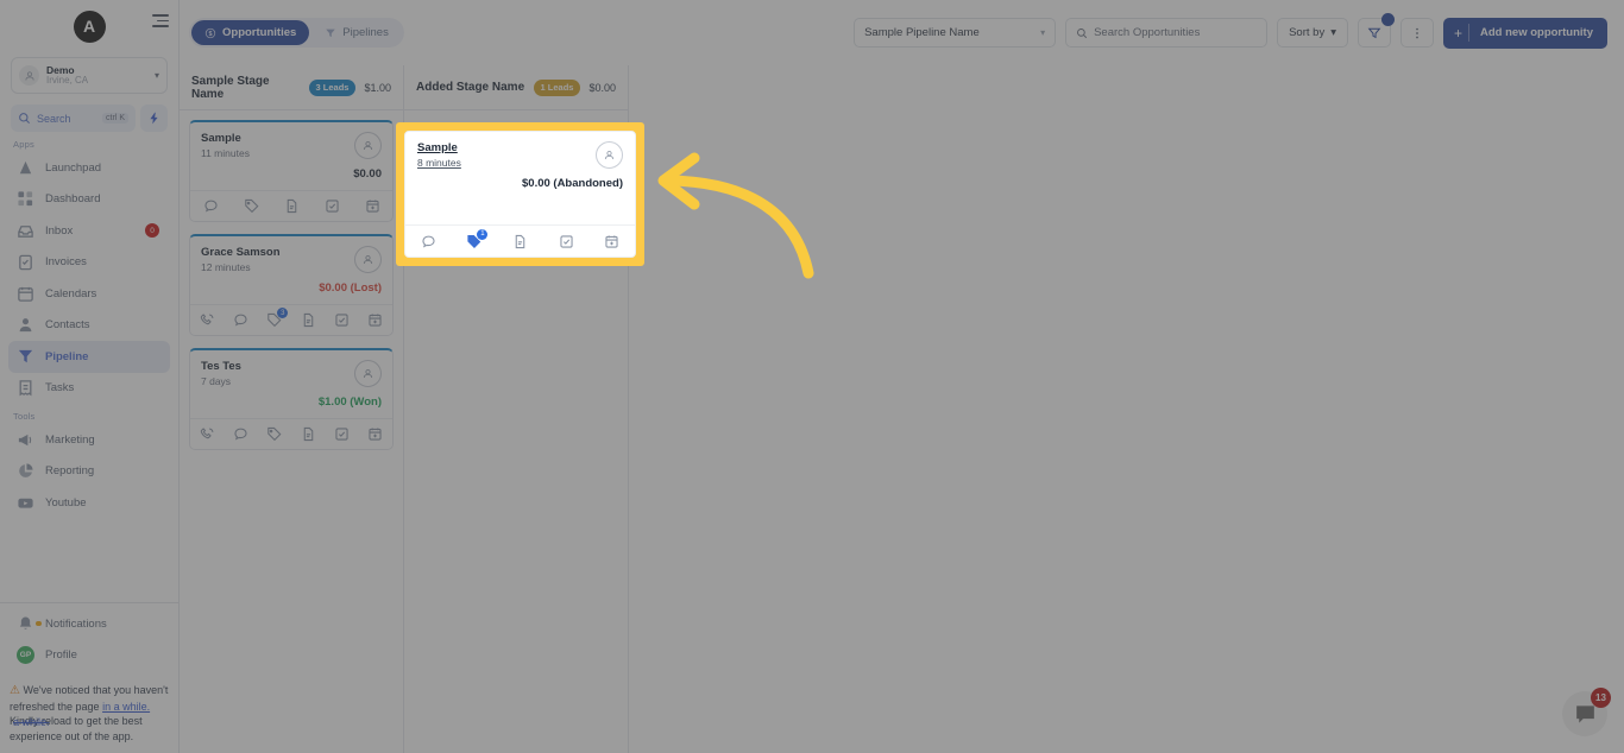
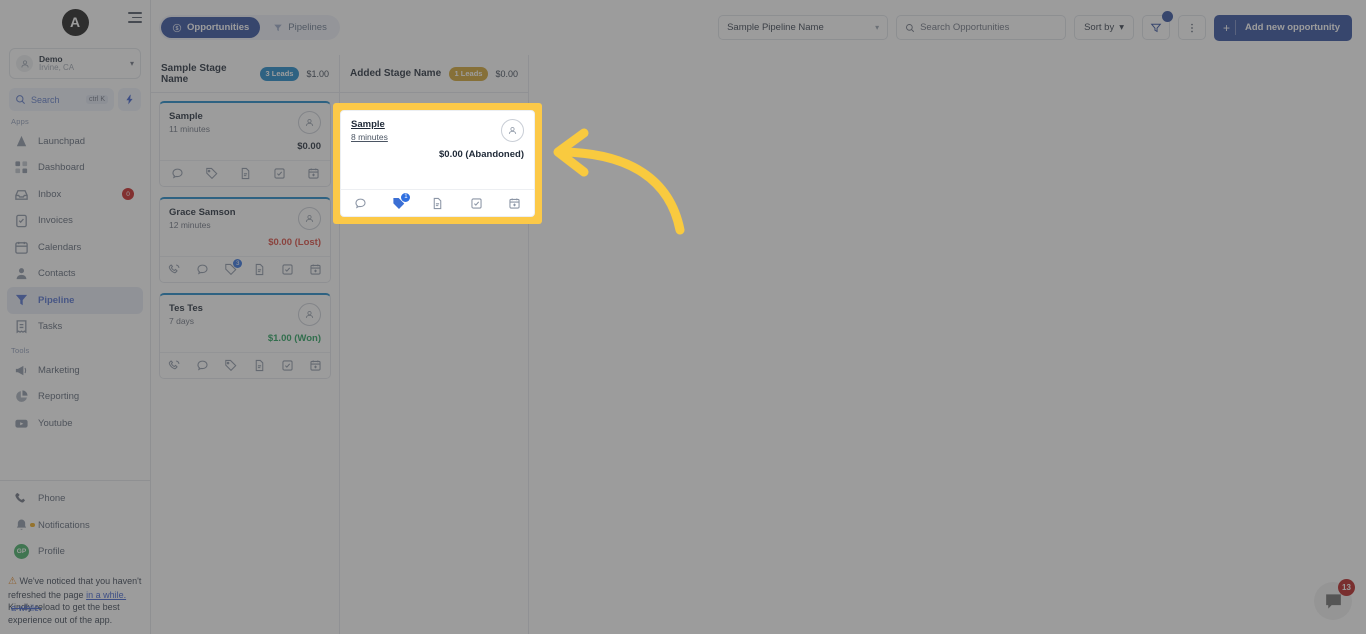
  A
  Demo
  Irvine, CA
  ▾
  Search
  Apps
  Launchpad
  Dashboard
  Inbox
  Invoices
  Calendars
  Contacts
  Pipeline
  Tasks
  Tools
  Marketing
  Reporting
  Youtube
+ Phone
  Notifications
  Profile
  ⚠ We've noticed that you haven't refreshed the page in a while. Kindly reload to get the best experience out of the app.
  a while.
  Opportunities
  Pipelines
  Sample Pipeline Name
  ▾
  Search Opportunities
  Sort by
  ▾
  +
  Add new opportunity
  Sample Stage Name
  3 Leads
  $1.00
  Sample
  11 minutes
  $0.00
  Grace Samson
  12 minutes
  $0.00 (Lost)
  Tes Tes
  7 days
  $1.00 (Won)
  Added Stage Name
  1 Leads
  $0.00
  13
  Sample
  8 minutes
  $0.00 (Abandoned)
